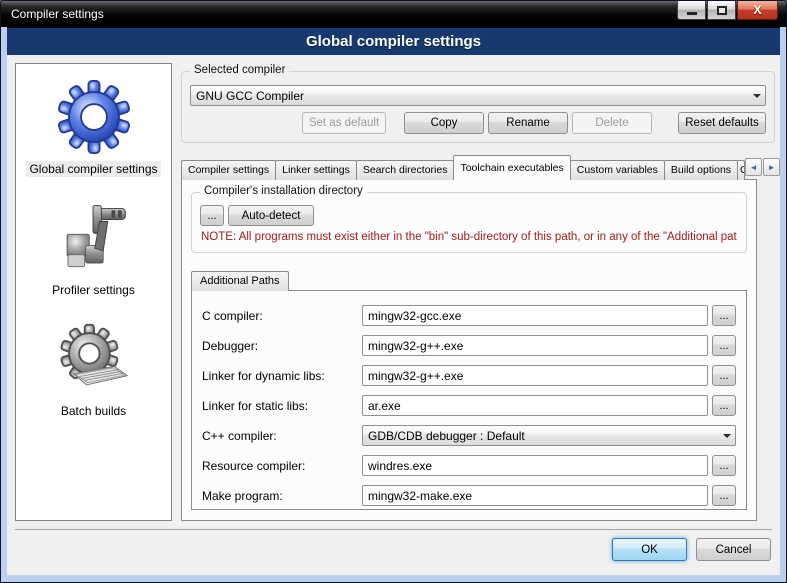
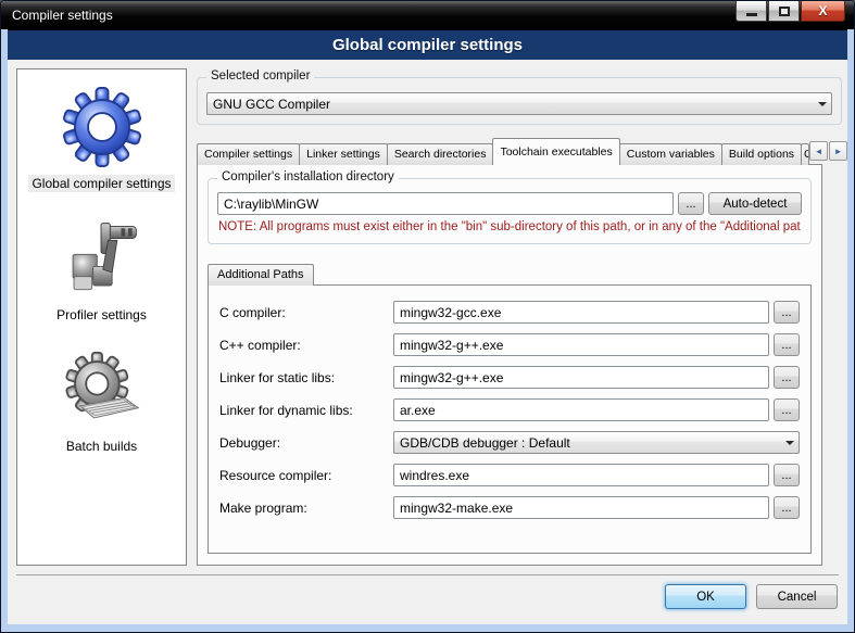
  Compiler settings
  X
  Global compiler settings
  Global compiler settings
  Profiler settings
  Batch builds
  Selected compiler
  GNU GCC Compiler
- Set as default
- Copy
- Rename
- Delete
- Reset defaults
  Compiler settings
  Linker settings
  Search directories
  Toolchain executables
  Custom variables
  Build options
  ◄
  ►
  Compiler's installation directory
+ C:\raylib\MinGW
  ...
  Auto-detect
  NOTE: All programs must exist either in the "bin" sub-directory of this path, or in any of the "Additional pat
  Additional Paths
  C compiler:
  mingw32-gcc.exe
  ...
- Debugger:
+ C++ compiler:
  mingw32-g++.exe
  ...
- Linker for dynamic libs:
+ Linker for static libs:
  mingw32-g++.exe
  ...
- Linker for static libs:
+ Linker for dynamic libs:
  ar.exe
  ...
- C++ compiler:
+ Debugger:
  GDB/CDB debugger : Default
  Resource compiler:
  windres.exe
  ...
  Make program:
  mingw32-make.exe
  ...
  OK
  Cancel
